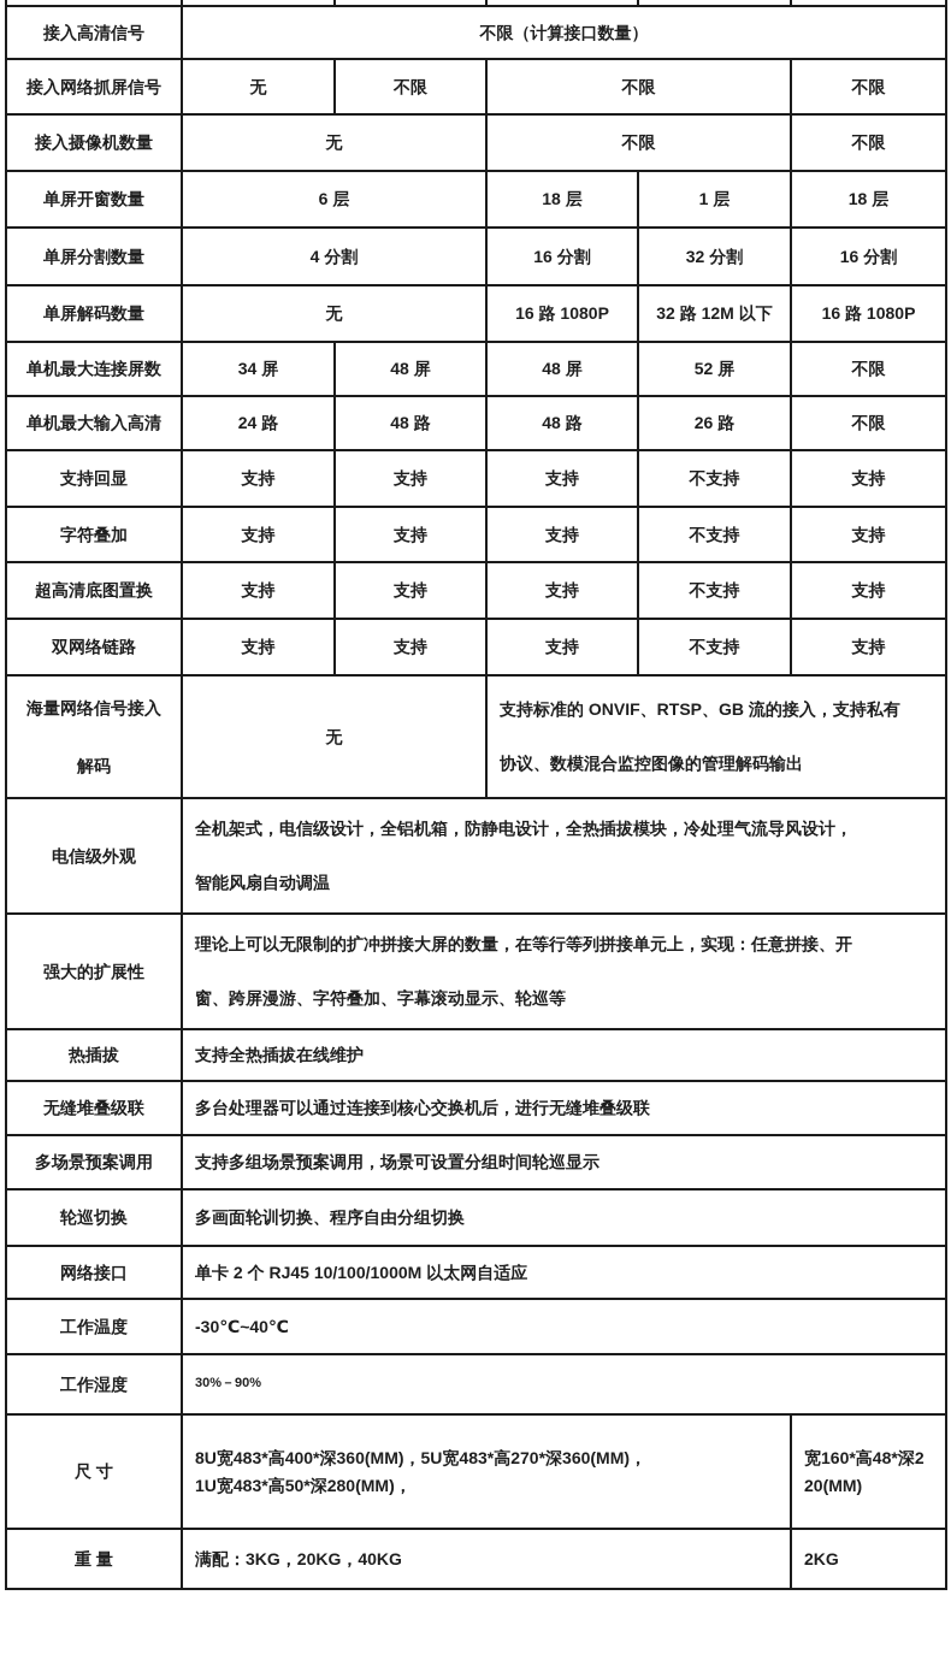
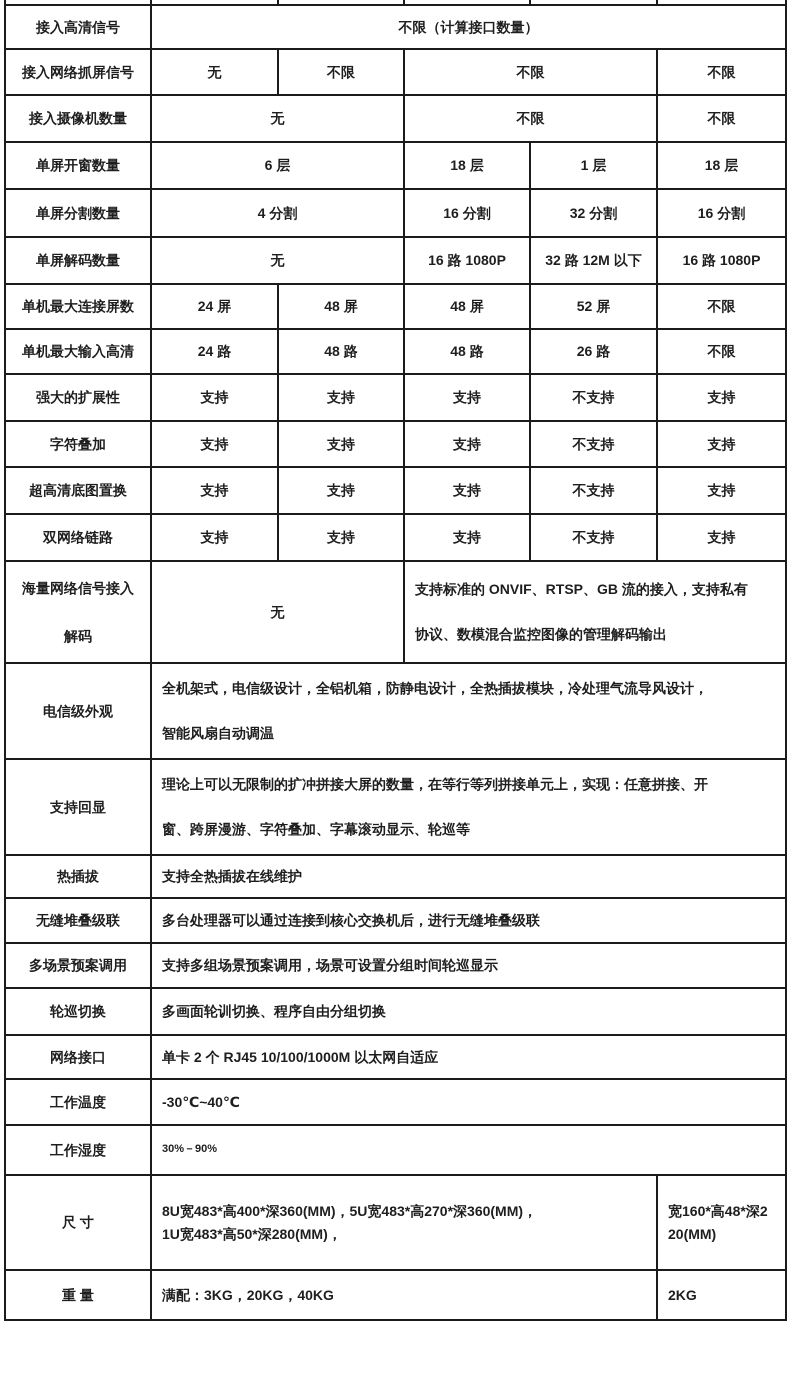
  接入高清信号	不限（计算接口数量）
  接入网络抓屏信号	无	不限	不限	不限
  接入摄像机数量	无	不限	不限
  单屏开窗数量	6 层	18 层	1 层	18 层
  单屏分割数量	4 分割	16 分割	32 分割	16 分割
  单屏解码数量	无	16 路 1080P	32 路 12M 以下	16 路 1080P
- 单机最大连接屏数	34 屏	48 屏	48 屏	52 屏	不限
+ 单机最大连接屏数	24 屏	48 屏	48 屏	52 屏	不限
  单机最大输入高清	24 路	48 路	48 路	26 路	不限
- 支持回显	支持	支持	支持	不支持	支持
+ 强大的扩展性	支持	支持	支持	不支持	支持
  字符叠加	支持	支持	支持	不支持	支持
  超高清底图置换	支持	支持	支持	不支持	支持
  双网络链路	支持	支持	支持	不支持	支持
  海量网络信号接入 解码	无	支持标准的 ONVIF、RTSP、GB 流的接入，支持私有 协议、数模混合监控图像的管理解码输出
  电信级外观	全机架式，电信级设计，全铝机箱，防静电设计，全热插拔模块，冷处理气流导风设计， 智能风扇自动调温
- 强大的扩展性	理论上可以无限制的扩冲拼接大屏的数量，在等行等列拼接单元上，实现：任意拼接、开 窗、跨屏漫游、字符叠加、字幕滚动显示、轮巡等
+ 支持回显	理论上可以无限制的扩冲拼接大屏的数量，在等行等列拼接单元上，实现：任意拼接、开 窗、跨屏漫游、字符叠加、字幕滚动显示、轮巡等
  热插拔	支持全热插拔在线维护
  无缝堆叠级联	多台处理器可以通过连接到核心交换机后，进行无缝堆叠级联
  多场景预案调用	支持多组场景预案调用，场景可设置分组时间轮巡显示
  轮巡切换	多画面轮训切换、程序自由分组切换
  网络接口	单卡 2 个 RJ45 10/100/1000M 以太网自适应
  工作温度	-30℃~40℃
  工作湿度	30%－90%
  尺 寸	8U宽483*高400*深360(MM)，5U宽483*高270*深360(MM)， 1U宽483*高50*深280(MM)，	宽160*高48*深220(MM)
  重 量	满配：3KG，20KG，40KG	2KG
